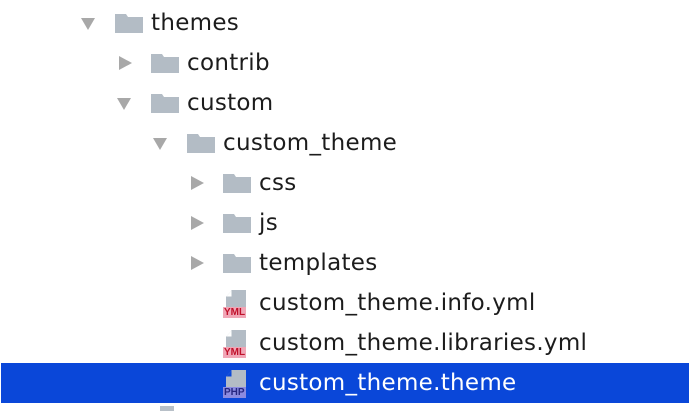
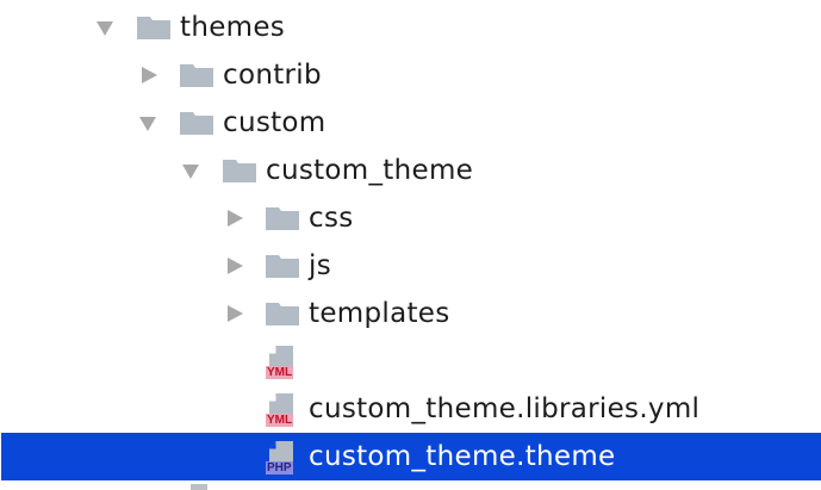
  themes
  contrib
  custom
  custom_theme
  css
  js
  templates
  YML
- custom_theme.info.yml
  YML
  custom_theme.libraries.yml
  PHP
  custom_theme.theme
